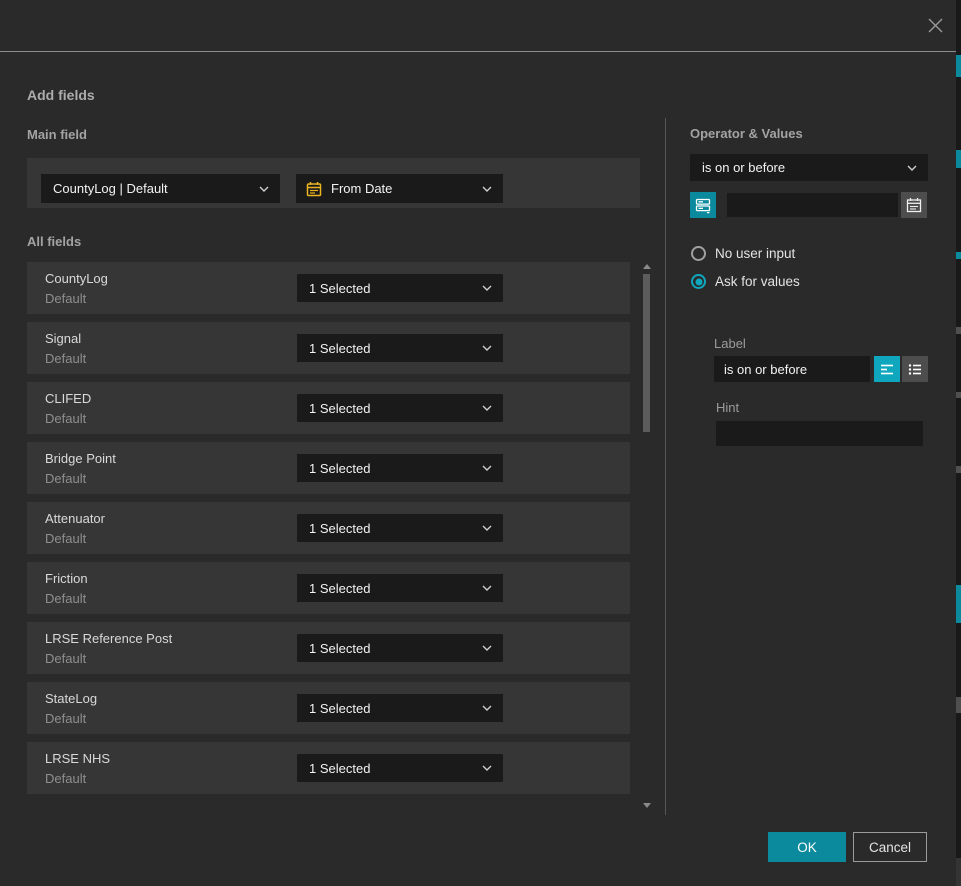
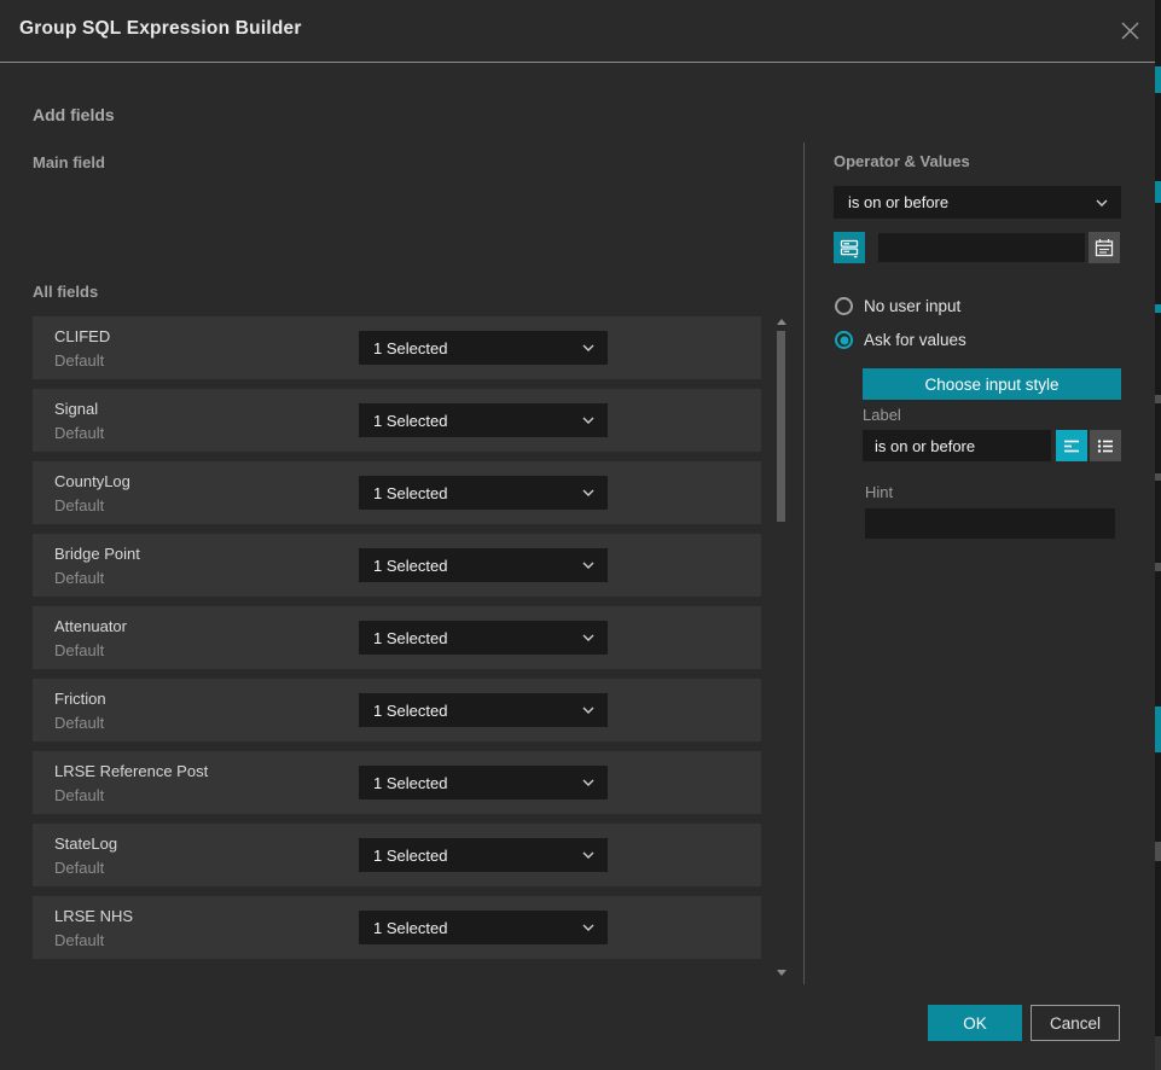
+ Group SQL Expression Builder
  Add fields
  Main field
- CountyLog | Default
- From Date
  All fields
- CountyLog
+ CLIFED
  Default
  1 Selected
  Signal
  Default
  1 Selected
- CLIFED
+ CountyLog
  Default
  1 Selected
  Bridge Point
  Default
  1 Selected
  Attenuator
  Default
  1 Selected
  Friction
  Default
  1 Selected
  LRSE Reference Post
  Default
  1 Selected
  StateLog
  Default
  1 Selected
  LRSE NHS
  Default
  1 Selected
  Operator & Values
  is on or before
  No user input
  Ask for values
+ Choose input style
  Label
  is on or before
  Hint
  OK
  Cancel
